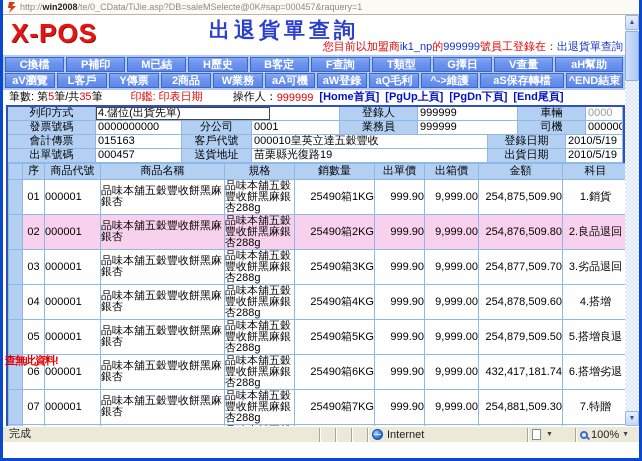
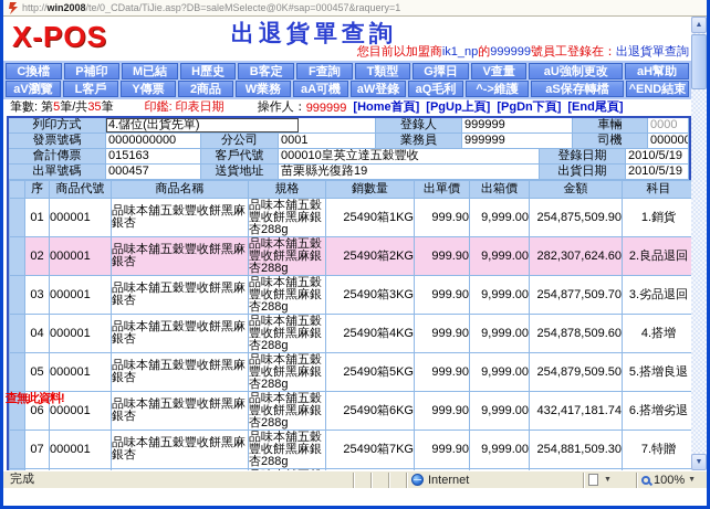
  http://win2008/te/0_CData/TiJie.asp?DB=saleMSelecte@0K#sap=000457&raquery=1
  X-POS
  出退貨單查詢
  您目前以加盟商ik1_np的999999號員工登錄在：出退貨單查詢
  C換檔
  P補印
  M已結
  H歷史
  B客定
  F查詢
  T類型
  G擇日
  V查量
+ aU強制更改
  aH幫助
  aV瀏覽
  L客戶
  Y傳票
  2商品
  W業務
  aA可機
  aW登錄
  aQ毛利
  ^->維護
  aS保存轉檔
  ^END結束
  筆數: 第5筆/共35筆
  印鑑: 印表日期
  操作人：
  999999
  [Home首頁]
  [PgUp上頁]
  [PgDn下頁]
  [End尾頁]
  列印方式
  4.儲位(出貨先單)
  登錄人
  999999
  車輛
  0000
  發票號碼
  0000000000
  分公司
  0001
  業務員
  999999
  司機
  000000
  會計傳票
  015163
  客戶代號
  000010皇英立達五穀豐收
  登錄日期
  2010/5/19
  出單號碼
  000457
  送貨地址
  苗栗縣光復路19
  出貨日期
  2010/5/19
  	序	商品代號	商品名稱	規格	銷數量	出單價	出箱價	金額	科目
  	01	000001	品味本舖五穀豐收餅黑麻銀杏	品味本舖五穀豐收餅黑麻銀杏288g	25490箱1KG	999.90	9,999.00	254,875,509.90	1.銷貨
- 	02	000001	品味本舖五穀豐收餅黑麻銀杏	品味本舖五穀豐收餅黑麻銀杏288g	25490箱2KG	999.90	9,999.00	254,876,509.80	2.良品退回
+ 	02	000001	品味本舖五穀豐收餅黑麻銀杏	品味本舖五穀豐收餅黑麻銀杏288g	25490箱2KG	999.90	9,999.00	282,307,624.60	2.良品退回
  	03	000001	品味本舖五穀豐收餅黑麻銀杏	品味本舖五穀豐收餅黑麻銀杏288g	25490箱3KG	999.90	9,999.00	254,877,509.70	3.劣品退回
  	04	000001	品味本舖五穀豐收餅黑麻銀杏	品味本舖五穀豐收餅黑麻銀杏288g	25490箱4KG	999.90	9,999.00	254,878,509.60	4.搭增
  	05	000001	品味本舖五穀豐收餅黑麻銀杏	品味本舖五穀豐收餅黑麻銀杏288g	25490箱5KG	999.90	9,999.00	254,879,509.50	5.搭增良退
  	06	000001	品味本舖五穀豐收餅黑麻銀杏	品味本舖五穀豐收餅黑麻銀杏288g	25490箱6KG	999.90	9,999.00	432,417,181.74	6.搭增劣退
  	07	000001	品味本舖五穀豐收餅黑麻銀杏	品味本舖五穀豐收餅黑麻銀杏288g	25490箱7KG	999.90	9,999.00	254,881,509.30	7.特贈
  查無此資料!
  完成
  Internet
  100%
